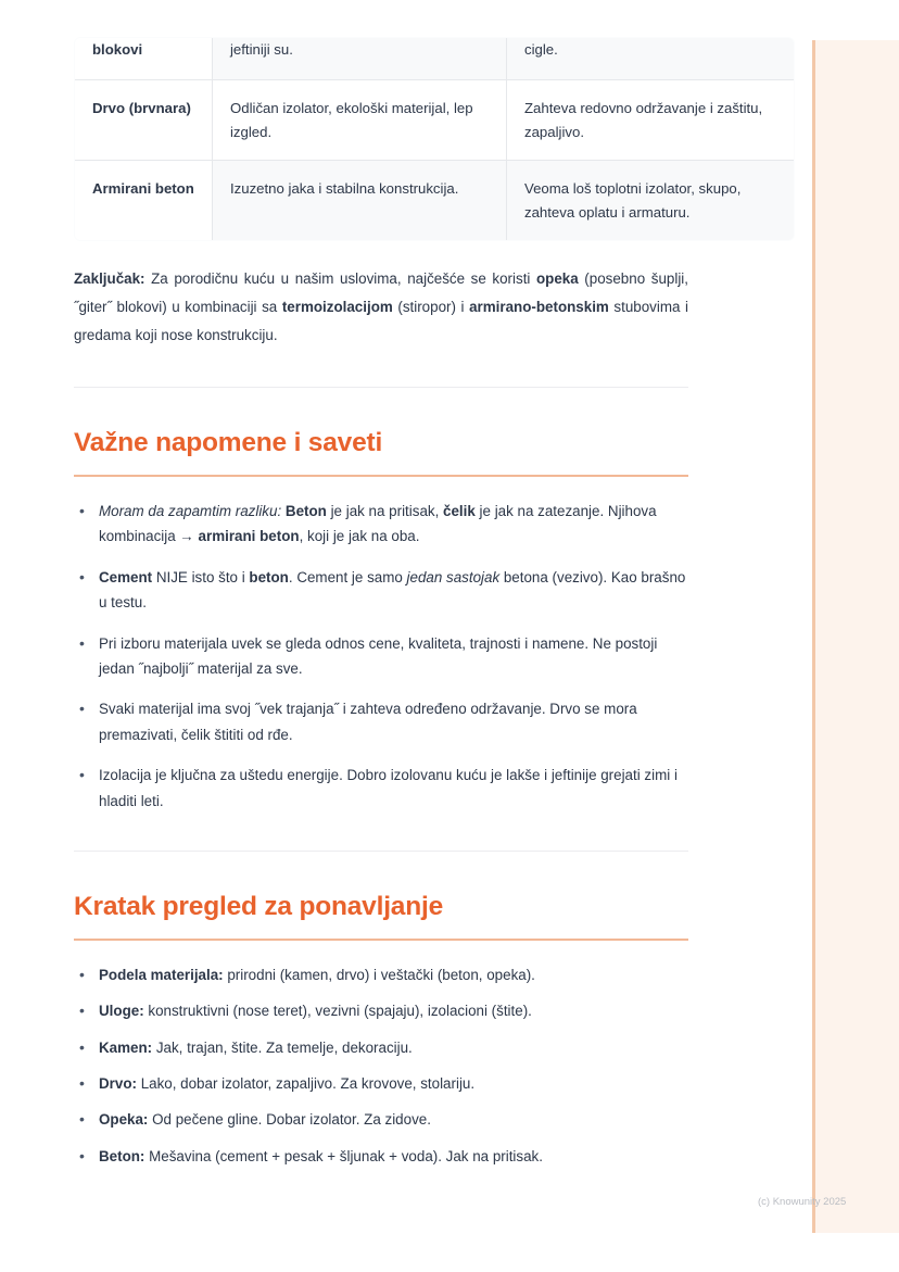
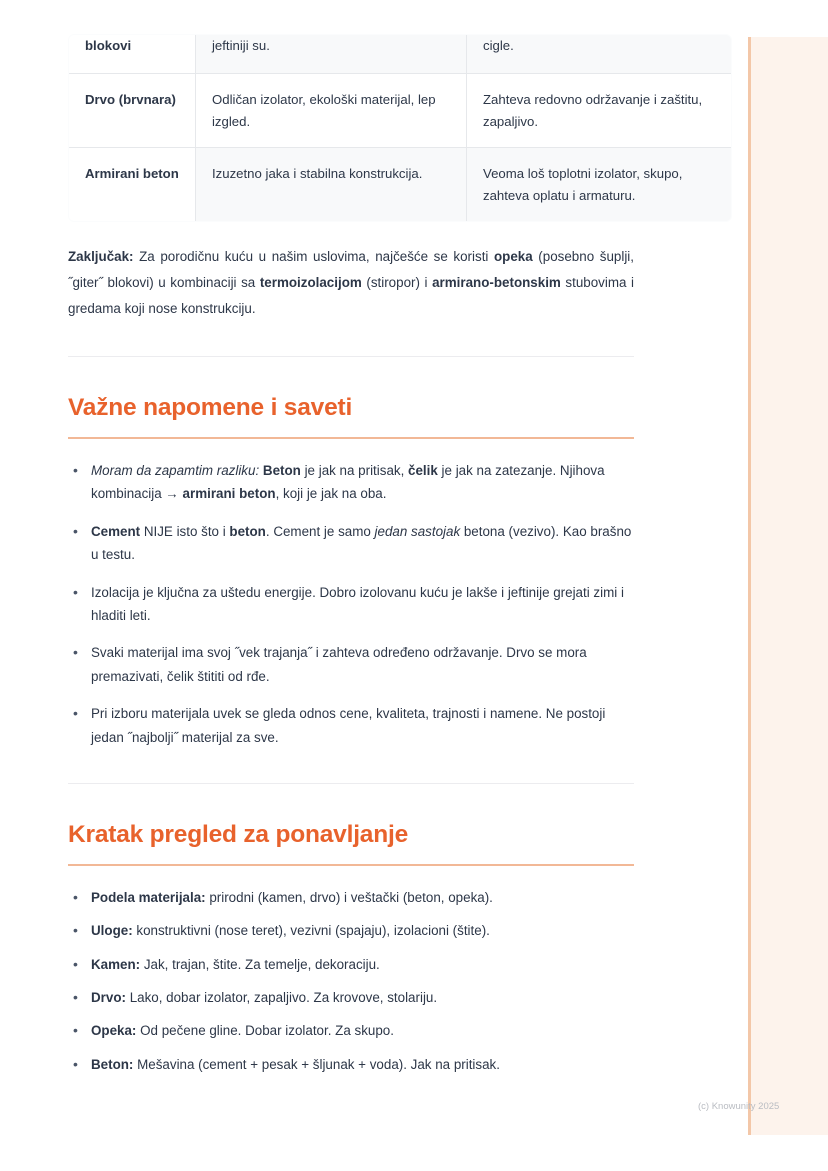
  blokovi	jeftiniji su.	cigle.
  Drvo (brvnara)	Odličan izolator, ekološki materijal, lep izgled.	Zahteva redovno održavanje i zaštitu, zapaljivo.
  Armirani beton	Izuzetno jaka i stabilna konstrukcija.	Veoma loš toplotni izolator, skupo, zahteva oplatu i armaturu.
  Zaključak: Za porodičnu kuću u našim uslovima, najčešće se koristi opeka (posebno šuplji, ˝giter˝ blokovi) u kombinaciji sa termoizolacijom (stiropor) i armirano-betonskim stubovima i gredama koji nose konstrukciju.
  Važne napomene i saveti
  Moram da zapamtim razliku: Beton je jak na pritisak, čelik je jak na zatezanje. Njihova kombinacija → armirani beton, koji je jak na oba.
  Cement NIJE isto što i beton. Cement je samo jedan sastojak betona (vezivo). Kao brašno u testu.
- Pri izboru materijala uvek se gleda odnos cene, kvaliteta, trajnosti i namene. Ne postoji jedan ˝najbolji˝ materijal za sve.
+ Izolacija je ključna za uštedu energije. Dobro izolovanu kuću je lakše i jeftinije grejati zimi i hladiti leti.
  Svaki materijal ima svoj ˝vek trajanja˝ i zahteva određeno održavanje. Drvo se mora premazivati, čelik štititi od rđe.
- Izolacija je ključna za uštedu energije. Dobro izolovanu kuću je lakše i jeftinije grejati zimi i hladiti leti.
+ Pri izboru materijala uvek se gleda odnos cene, kvaliteta, trajnosti i namene. Ne postoji jedan ˝najbolji˝ materijal za sve.
  Kratak pregled za ponavljanje
  Podela materijala: prirodni (kamen, drvo) i veštački (beton, opeka).
  Uloge: konstruktivni (nose teret), vezivni (spajaju), izolacioni (štite).
  Kamen: Jak, trajan, štite. Za temelje, dekoraciju.
  Drvo: Lako, dobar izolator, zapaljivo. Za krovove, stolariju.
- Opeka: Od pečene gline. Dobar izolator. Za zidove.
+ Opeka: Od pečene gline. Dobar izolator. Za skupo.
  Beton: Mešavina (cement + pesak + šljunak + voda). Jak na pritisak.
  (c) Knowunity 2025
